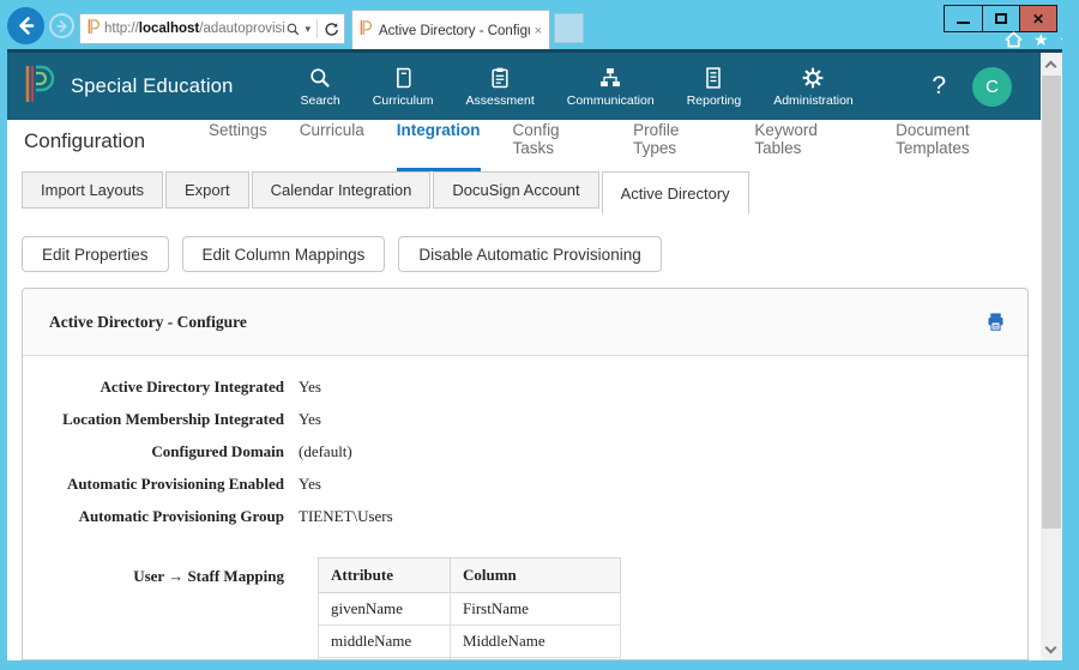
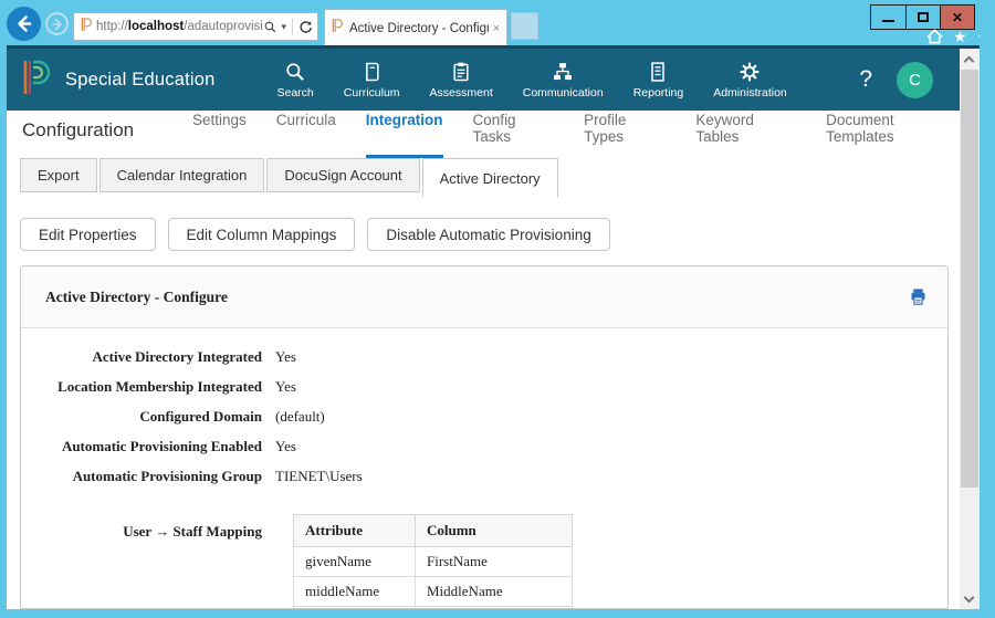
  http://localhost/adautoprovisi
  ▾
  Active Directory - Config
  ×
  ✕
  ★
  Special Education
  Search
  Curriculum
  Assessment
  Communication
  Reporting
  Administration
  ?
  C
  Configuration
  Settings
  Curricula
  Integration
  Config Tasks
  Profile Types
  Keyword Tables
  Document Templates
- Import Layouts
  Export
  Calendar Integration
  DocuSign Account
  Active Directory
  Edit Properties
  Edit Column Mappings
  Disable Automatic Provisioning
  Active Directory - Configure
  Active Directory Integrated
  Yes
  Location Membership Integrated
  Yes
  Configured Domain
  (default)
  Automatic Provisioning Enabled
  Yes
  Automatic Provisioning Group
  TIENET\Users
  User → Staff Mapping
  Attribute	Column
  givenName	FirstName
  middleName	MiddleName
